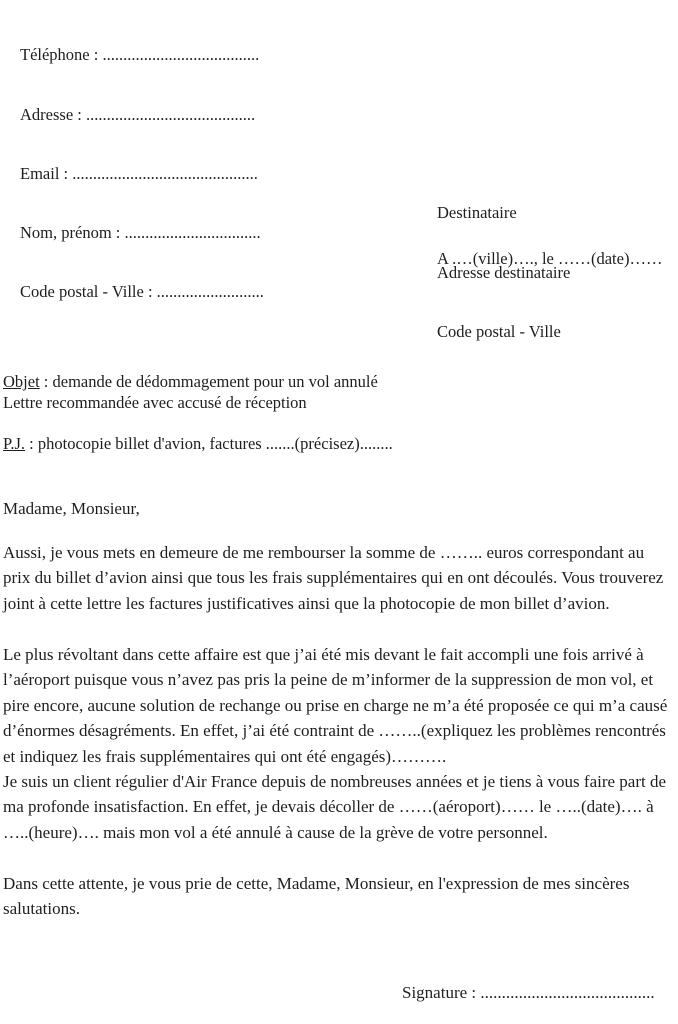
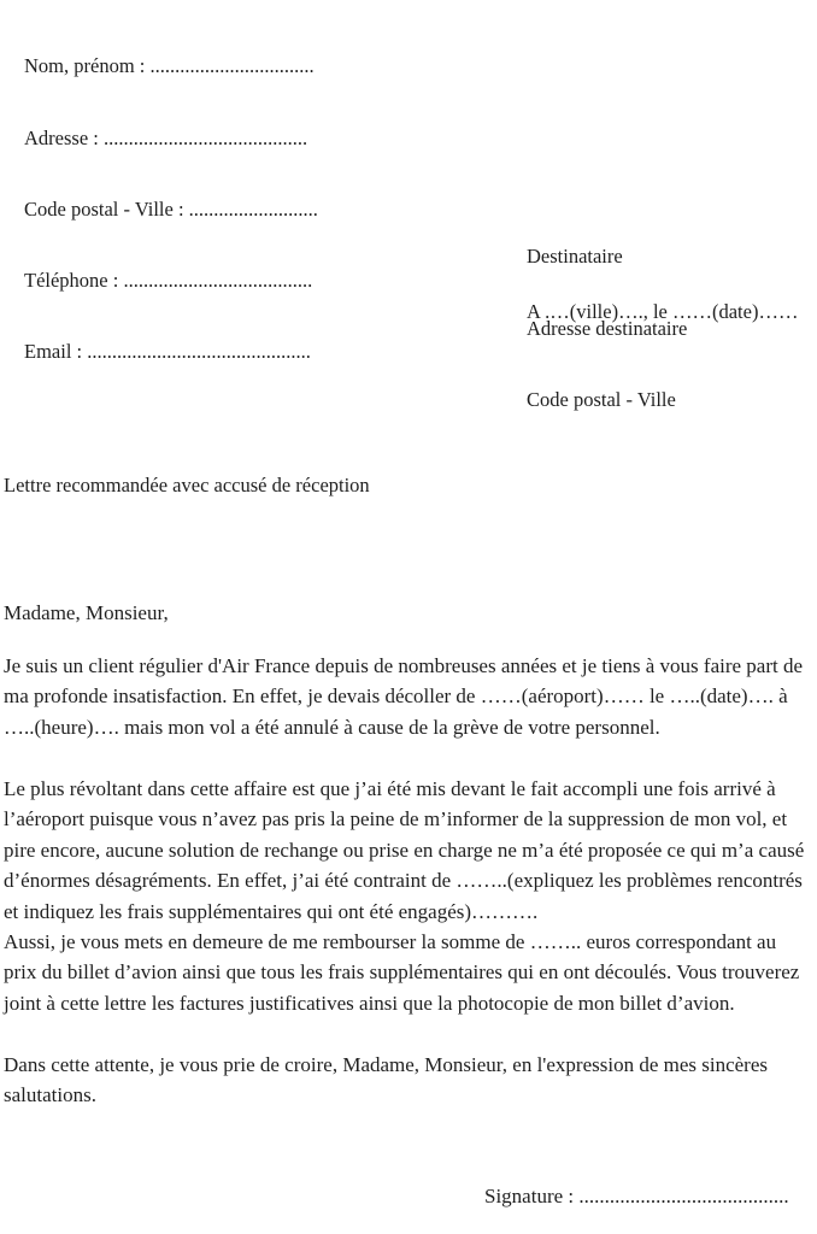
- Téléphone : ......................................
+ Nom, prénom : .................................
  Adresse : .........................................
- Email : .............................................
+ Code postal - Ville : ..........................
- Nom, prénom : .................................
+ Téléphone : ......................................
- Code postal - Ville : ..........................
+ Email : .............................................
  Destinataire
  Adresse destinataire
  Code postal - Ville
  A .…(ville)…., le ……(date)……
- Objet : demande de dédommagement pour un vol annulé
- P.J. : photocopie billet d'avion, factures .......(précisez)........
  Lettre recommandée avec accusé de réception
  Madame, Monsieur,
- Aussi, je vous mets en demeure de me rembourser la somme de …….. euros correspondant au prix du billet d’avion ainsi que tous les frais supplémentaires qui en ont découlés. Vous trouverez joint à cette lettre les factures justificatives ainsi que la photocopie de mon billet d’avion.
+ Je suis un client régulier d'Air France depuis de nombreuses années et je tiens à vous faire part de ma profonde insatisfaction. En effet, je devais décoller de ……(aéroport)…… le …..(date)…. à …..(heure)…. mais mon vol a été annulé à cause de la grève de votre personnel.
  Le plus révoltant dans cette affaire est que j’ai été mis devant le fait accompli une fois arrivé à l’aéroport puisque vous n’avez pas pris la peine de m’informer de la suppression de mon vol, et pire encore, aucune solution de rechange ou prise en charge ne m’a été proposée ce qui m’a causé d’énormes désagréments. En effet, j’ai été contraint de ……..(expliquez les problèmes rencontrés et indiquez les frais supplémentaires qui ont été engagés)……….
- Je suis un client régulier d'Air France depuis de nombreuses années et je tiens à vous faire part de ma profonde insatisfaction. En effet, je devais décoller de ……(aéroport)…… le …..(date)…. à …..(heure)…. mais mon vol a été annulé à cause de la grève de votre personnel.
+ Aussi, je vous mets en demeure de me rembourser la somme de …….. euros correspondant au prix du billet d’avion ainsi que tous les frais supplémentaires qui en ont découlés. Vous trouverez joint à cette lettre les factures justificatives ainsi que la photocopie de mon billet d’avion.
- Dans cette attente, je vous prie de cette, Madame, Monsieur, en l'expression de mes sincères salutations.
+ Dans cette attente, je vous prie de croire, Madame, Monsieur, en l'expression de mes sincères salutations.
  Signature : .........................................
